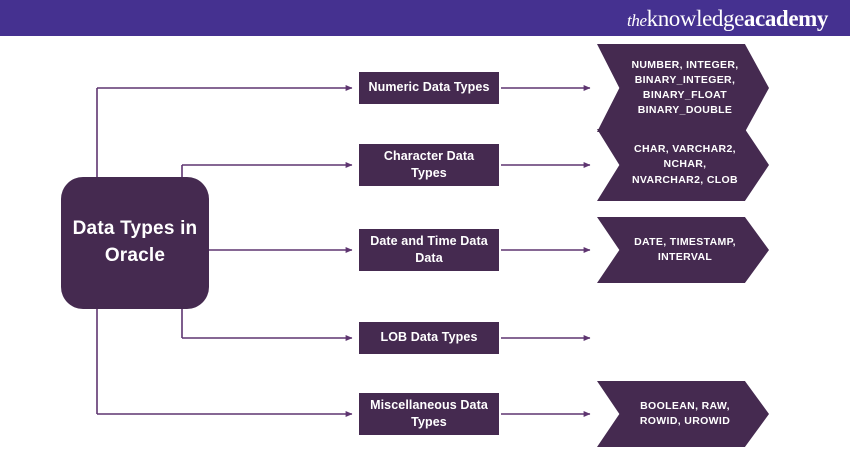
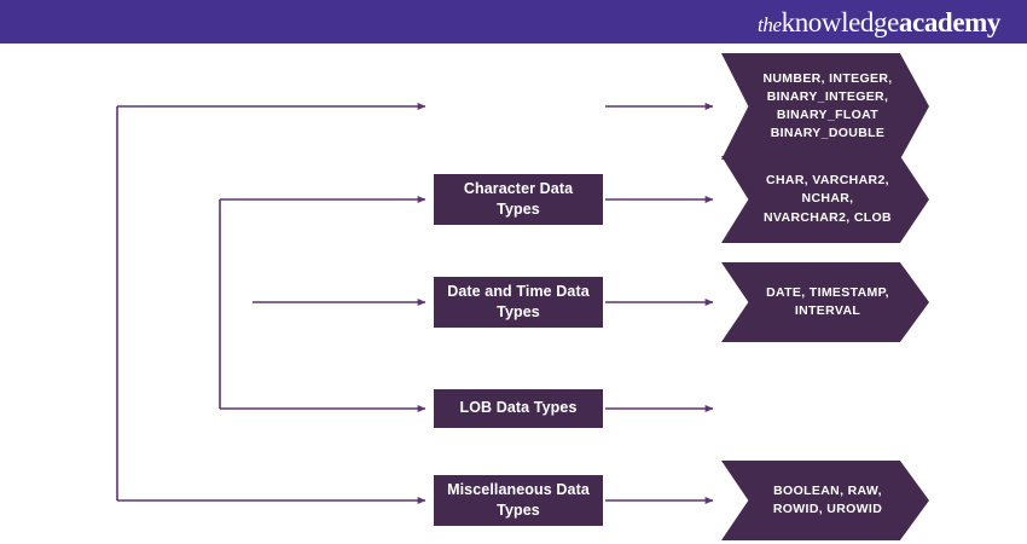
  theknowledgeacademy
- Data Types in Oracle
- Numeric Data Types
  Character Data Types
- Date and Time Data Data
+ Date and Time Data Types
  LOB Data Types
  Miscellaneous Data Types
  NUMBER, INTEGER,
  BINARY_INTEGER,
  BINARY_FLOAT
  BINARY_DOUBLE
  CHAR, VARCHAR2,
  NCHAR,
  NVARCHAR2, CLOB
  DATE, TIMESTAMP,
  INTERVAL
  BOOLEAN, RAW,
  ROWID, UROWID
